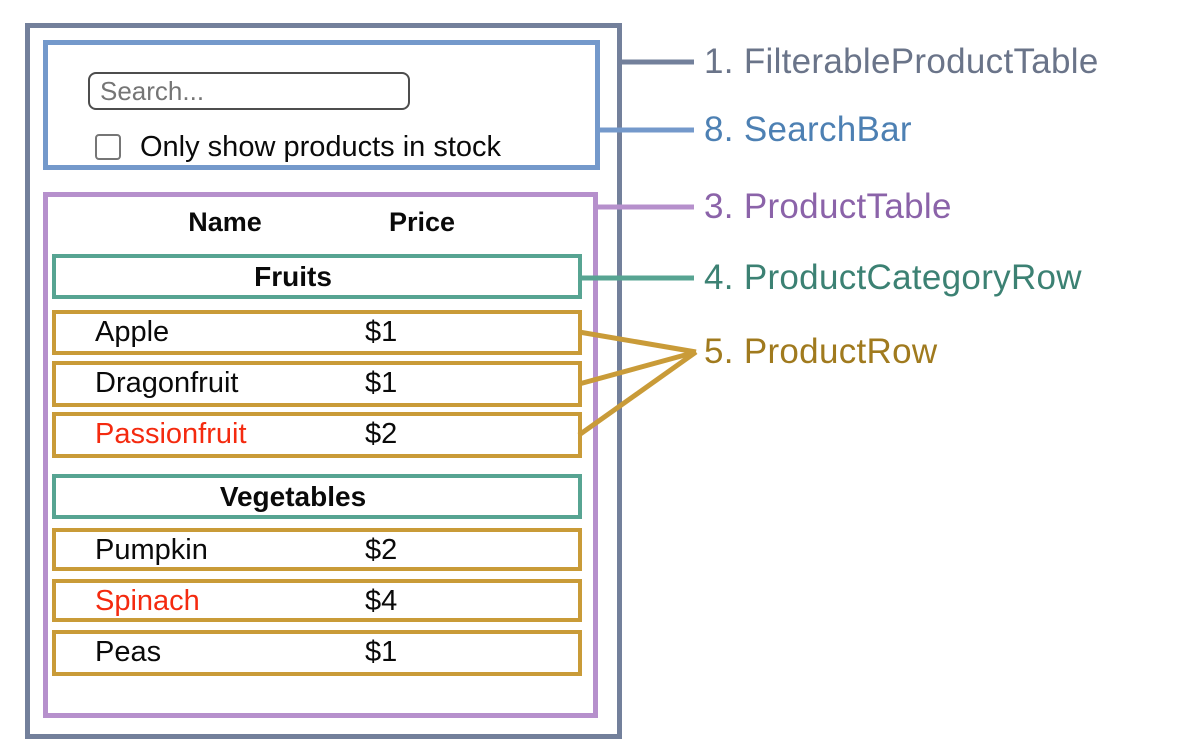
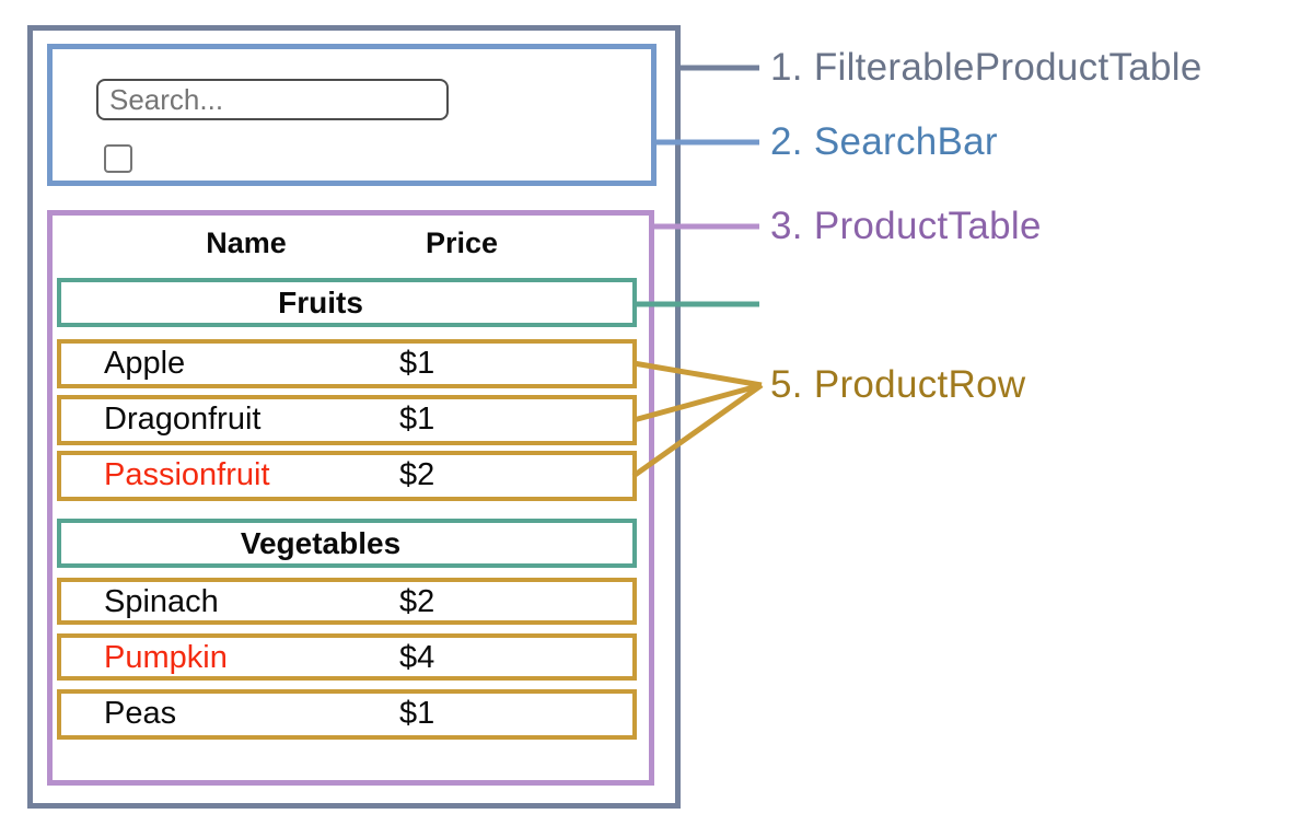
  Search...
- Only show products in stock
  Name
  Price
  Fruits
  Apple
  $1
  Dragonfruit
  $1
  Passionfruit
  $2
  Vegetables
- Pumpkin
+ Spinach
  $2
- Spinach
+ Pumpkin
  $4
  Peas
  $1
  1. FilterableProductTable
- 8. SearchBar
+ 2. SearchBar
  3. ProductTable
- 4. ProductCategoryRow
  5. ProductRow
